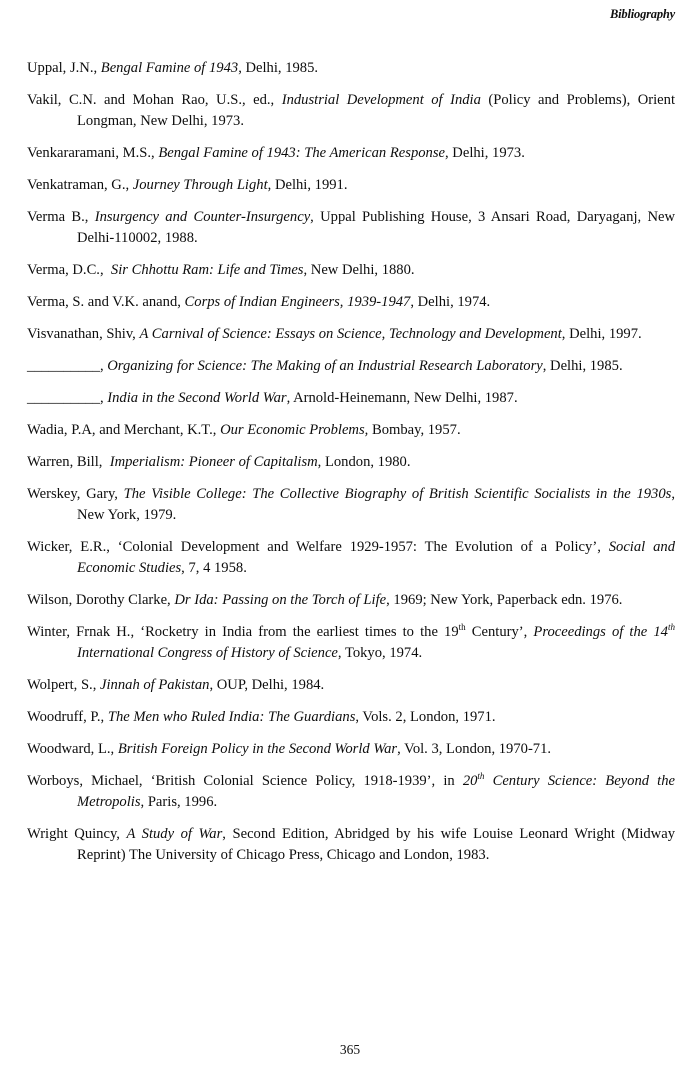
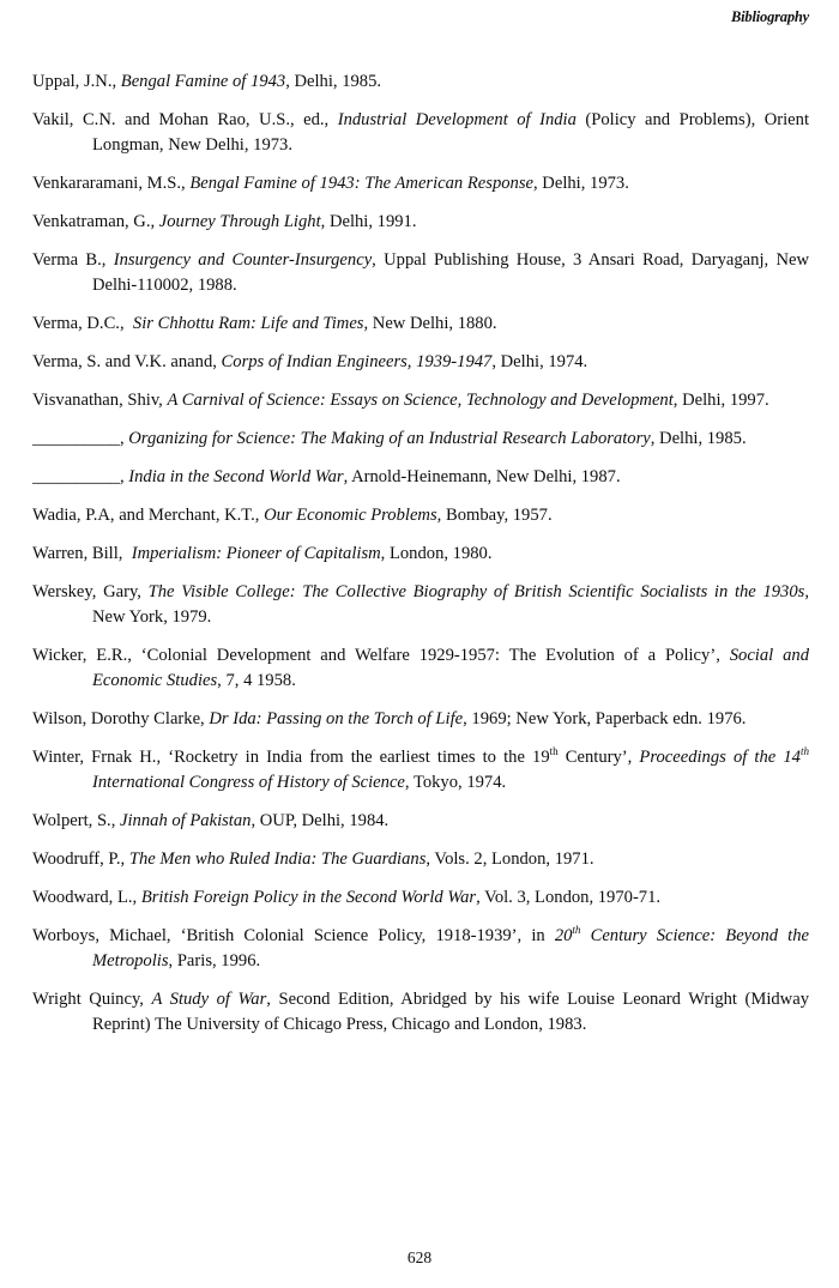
  Bibliography
  Uppal, J.N., Bengal Famine of 1943, Delhi, 1985.
  Vakil, C.N. and Mohan Rao, U.S., ed., Industrial Development of India (Policy and Problems), Orient Longman, New Delhi, 1973.
  Venkararamani, M.S., Bengal Famine of 1943: The American Response, Delhi, 1973.
  Venkatraman, G., Journey Through Light, Delhi, 1991.
  Verma B., Insurgency and Counter-Insurgency, Uppal Publishing House, 3 Ansari Road, Daryaganj, New Delhi-110002, 1988.
  Verma, D.C., Sir Chhottu Ram: Life and Times, New Delhi, 1880.
  Verma, S. and V.K. anand, Corps of Indian Engineers, 1939-1947, Delhi, 1974.
  Visvanathan, Shiv, A Carnival of Science: Essays on Science, Technology and Development, Delhi, 1997.
  __________, Organizing for Science: The Making of an Industrial Research Laboratory, Delhi, 1985.
  __________, India in the Second World War, Arnold-Heinemann, New Delhi, 1987.
  Wadia, P.A, and Merchant, K.T., Our Economic Problems, Bombay, 1957.
  Warren, Bill, Imperialism: Pioneer of Capitalism, London, 1980.
  Werskey, Gary, The Visible College: The Collective Biography of British Scientific Socialists in the 1930s, New York, 1979.
  Wicker, E.R., ‘Colonial Development and Welfare 1929-1957: The Evolution of a Policy’, Social and Economic Studies, 7, 4 1958.
  Wilson, Dorothy Clarke, Dr Ida: Passing on the Torch of Life, 1969; New York, Paperback edn. 1976.
  Winter, Frnak H., ‘Rocketry in India from the earliest times to the 19th Century’, Proceedings of the 14th International Congress of History of Science, Tokyo, 1974.
  Wolpert, S., Jinnah of Pakistan, OUP, Delhi, 1984.
  Woodruff, P., The Men who Ruled India: The Guardians, Vols. 2, London, 1971.
  Woodward, L., British Foreign Policy in the Second World War, Vol. 3, London, 1970-71.
  Worboys, Michael, ‘British Colonial Science Policy, 1918-1939’, in 20th Century Science: Beyond the Metropolis, Paris, 1996.
  Wright Quincy, A Study of War, Second Edition, Abridged by his wife Louise Leonard Wright (Midway Reprint) The University of Chicago Press, Chicago and London, 1983.
- 365
+ 628
